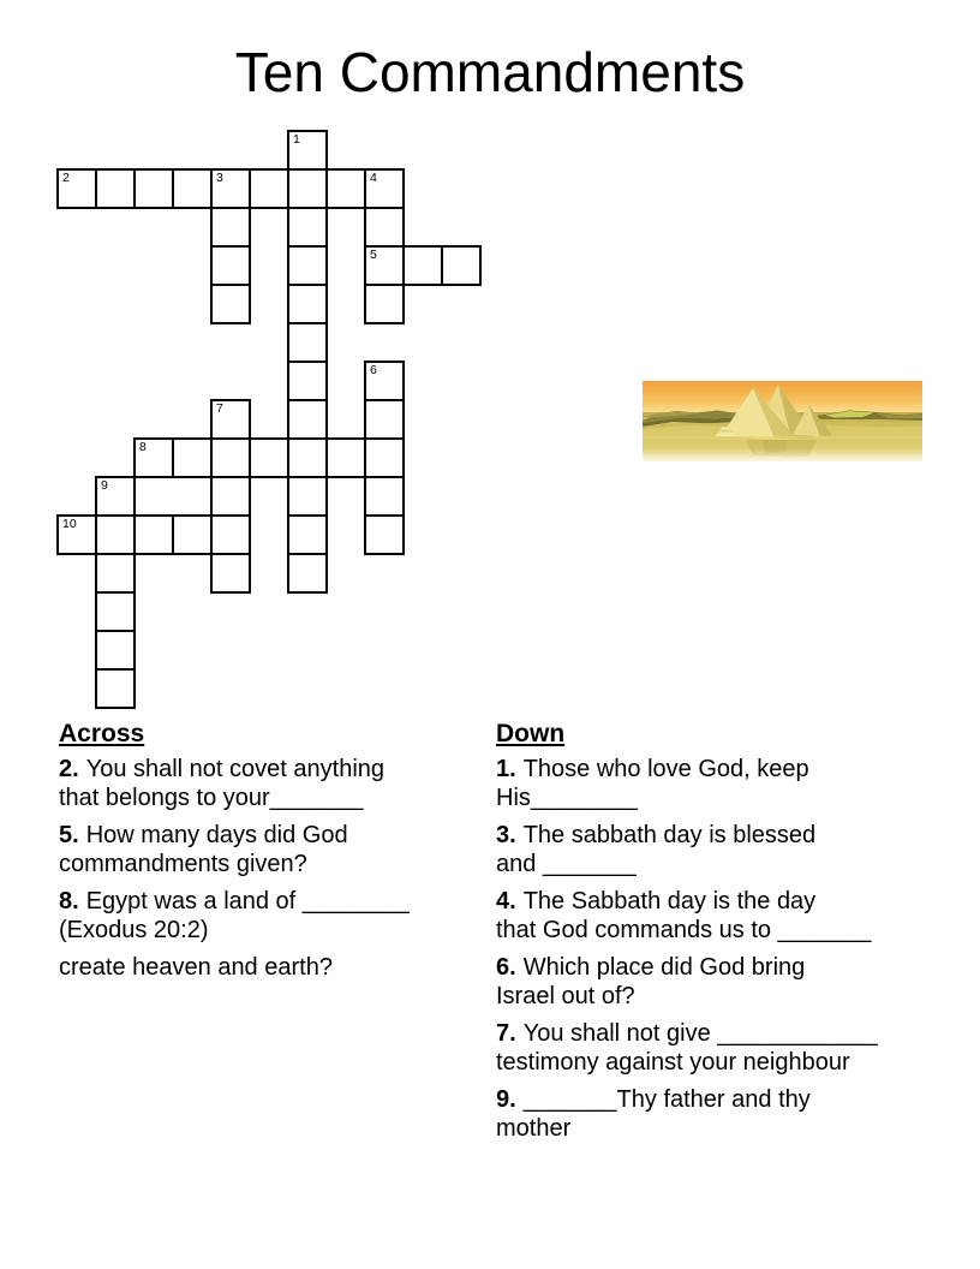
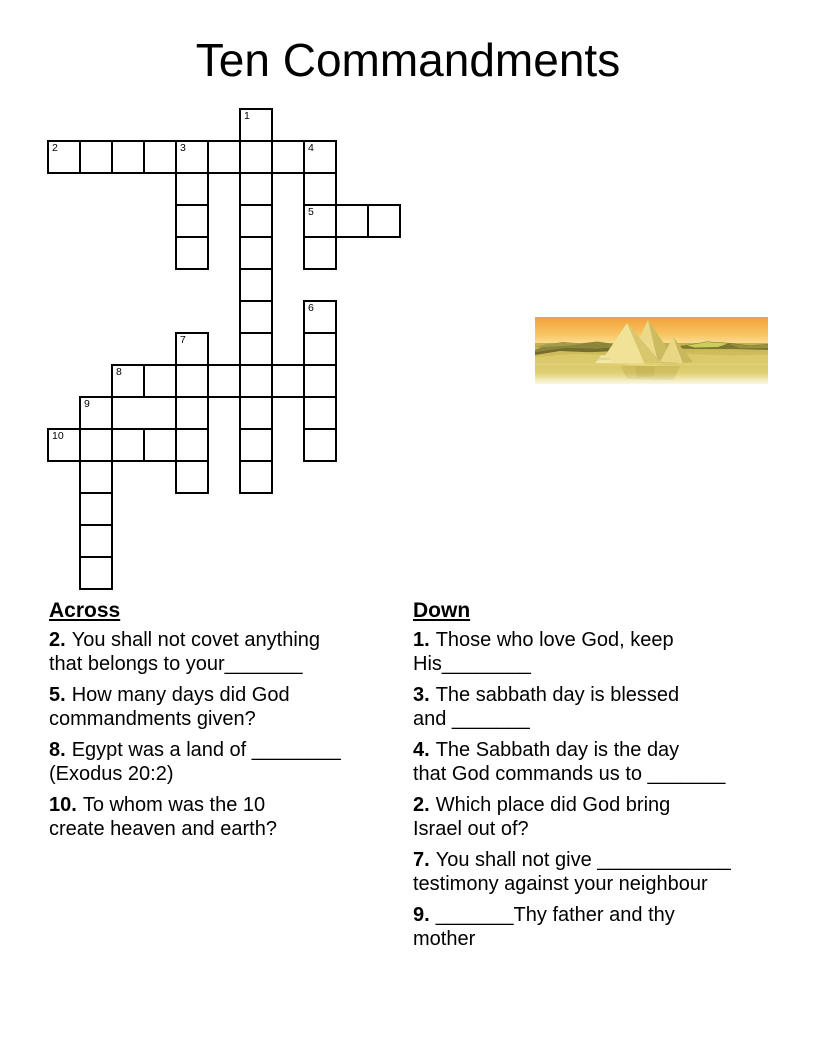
  Ten Commandments
  1
  2
  3
  4
  5
  6
  7
  8
  9
  10
  Across
  2. You shall not covet anything
  that belongs to your_______
  5. How many days did God
  commandments given?
  8. Egypt was a land of ________
  (Exodus 20:2)
+ 10. To whom was the 10
  create heaven and earth?
  Down
  1. Those who love God, keep
  His________
  3. The sabbath day is blessed
  and _______
  4. The Sabbath day is the day
  that God commands us to _______
- 6. Which place did God bring
+ 2. Which place did God bring
  Israel out of?
  7. You shall not give ____________
  testimony against your neighbour
  9. _______Thy father and thy
  mother
